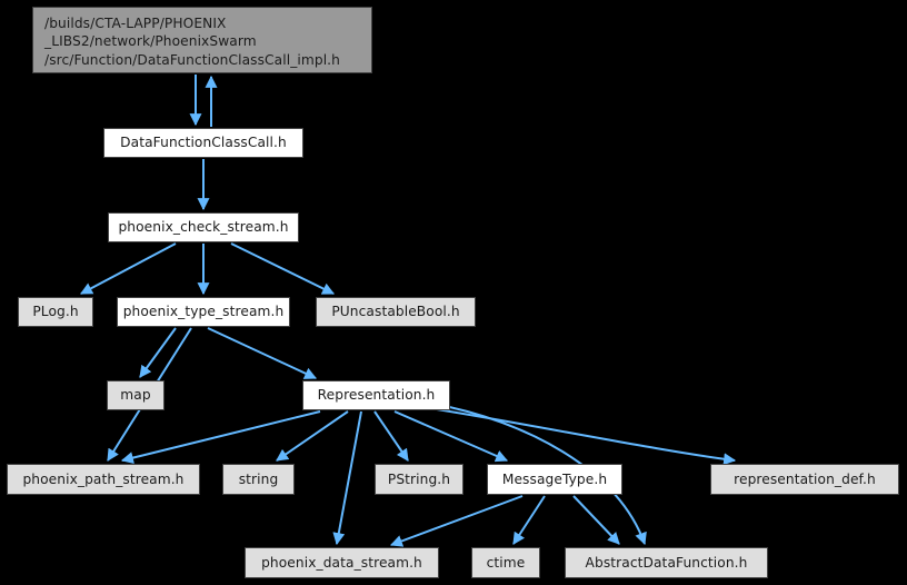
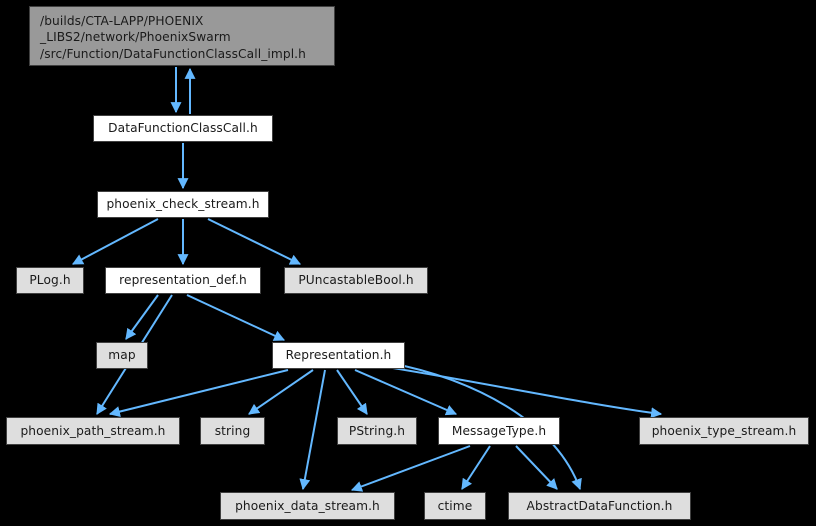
  /builds/CTA-LAPP/PHOENIX
  _LIBS2/network/PhoenixSwarm
  /src/Function/DataFunctionClassCall_impl.h
  DataFunctionClassCall.h
  phoenix_check_stream.h
  PLog.h
- phoenix_type_stream.h
+ representation_def.h
  PUncastableBool.h
  map
  Representation.h
  phoenix_path_stream.h
  string
  PString.h
  MessageType.h
- representation_def.h
+ phoenix_type_stream.h
  phoenix_data_stream.h
  ctime
  AbstractDataFunction.h
